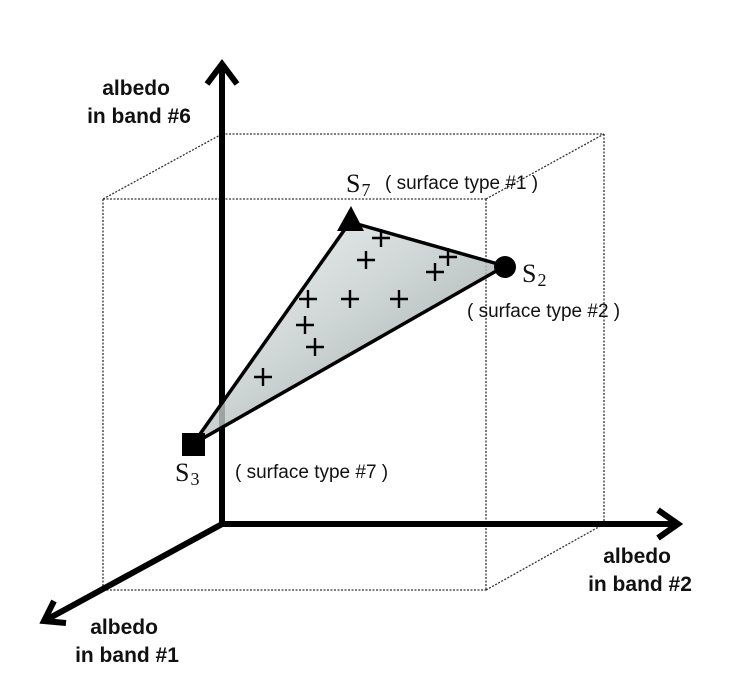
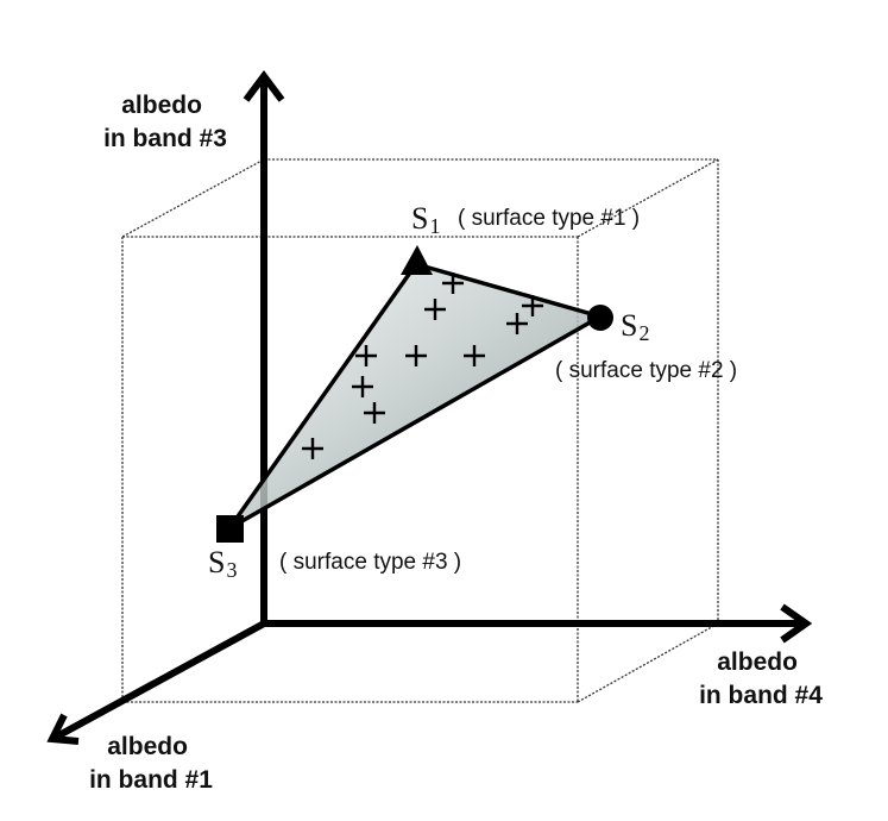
- albedo in band #6
+ albedo in band #3
- albedo in band #2
+ albedo in band #4
  albedo in band #1
- S7
+ S1
  ( surface type #1 )
  S2
  ( surface type #2 )
  S3
- ( surface type #7 )
+ ( surface type #3 )
